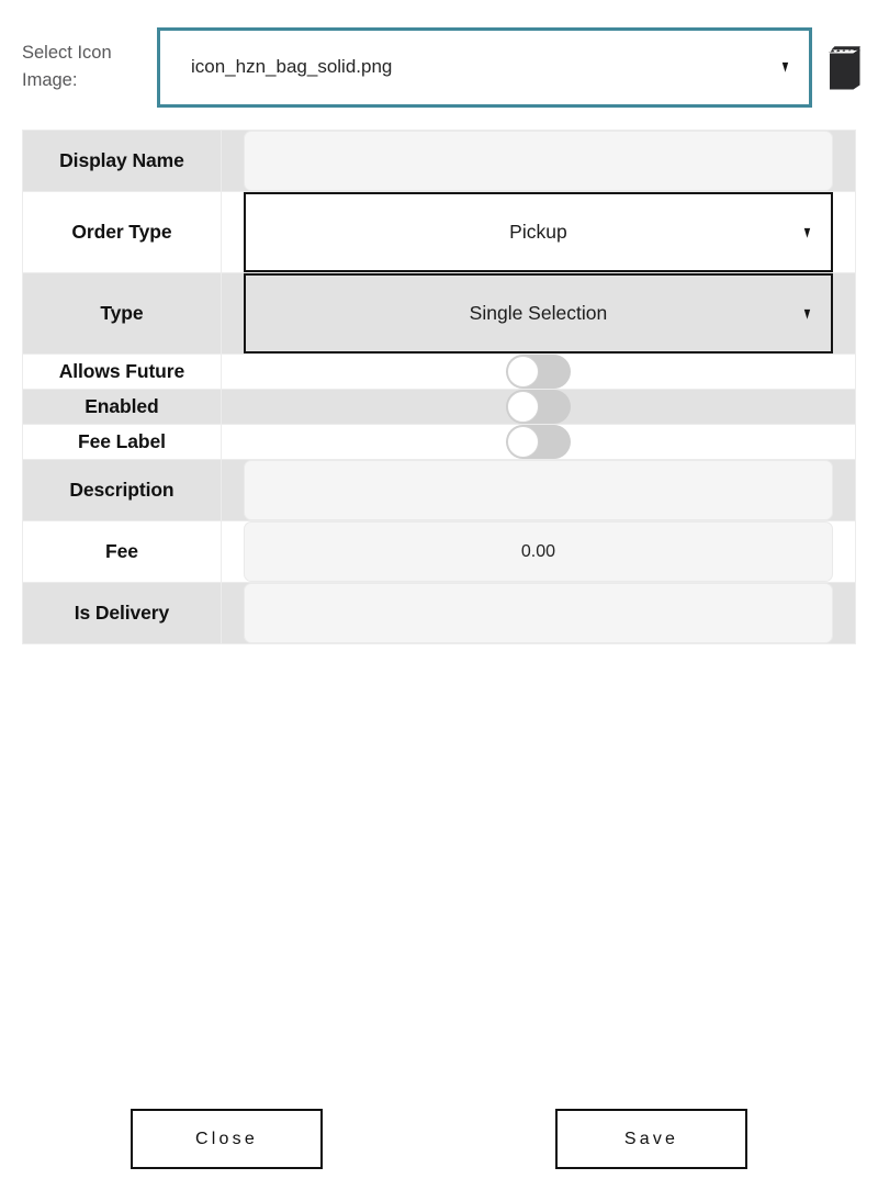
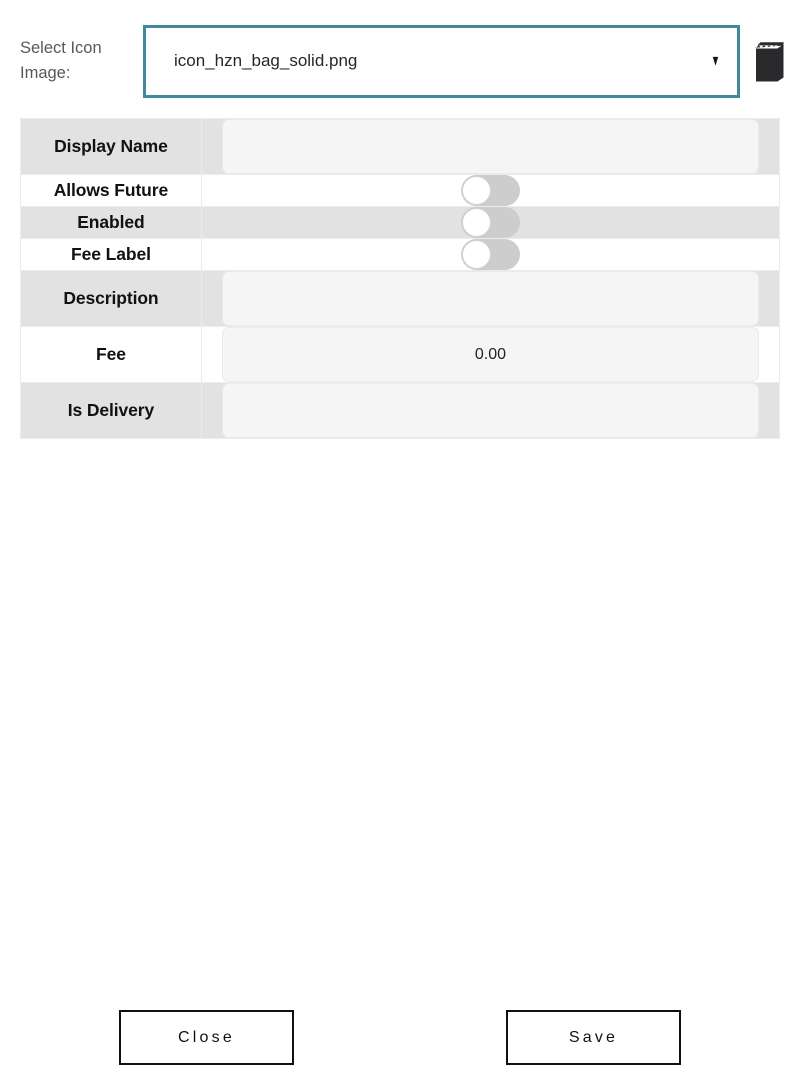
  Select Icon Image:
  icon_hzn_bag_solid.png
  ▼
  Display Name
- Order Type	Pickup ▼
- Type	Single Selection ▼
  Allows Future
  Enabled
  Fee Label
  Description
  Fee	0.00
  Is Delivery
  Close
  Save
